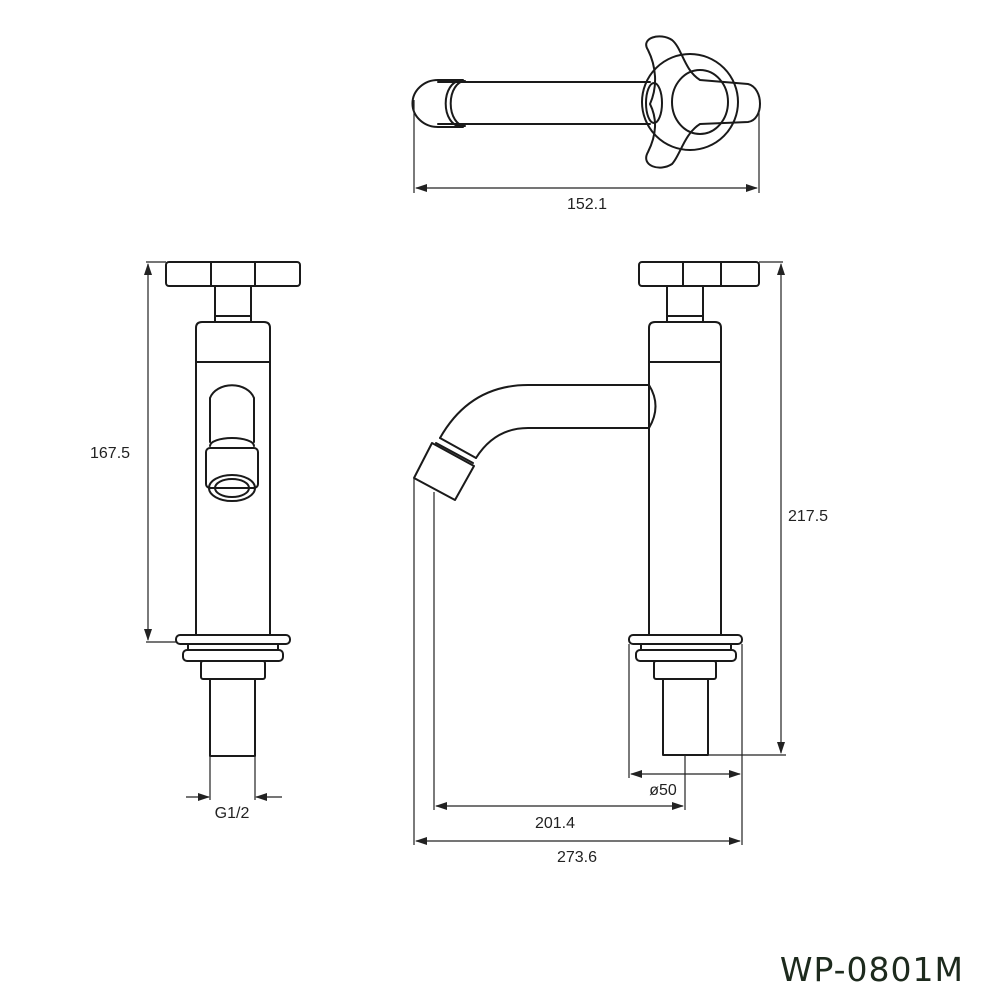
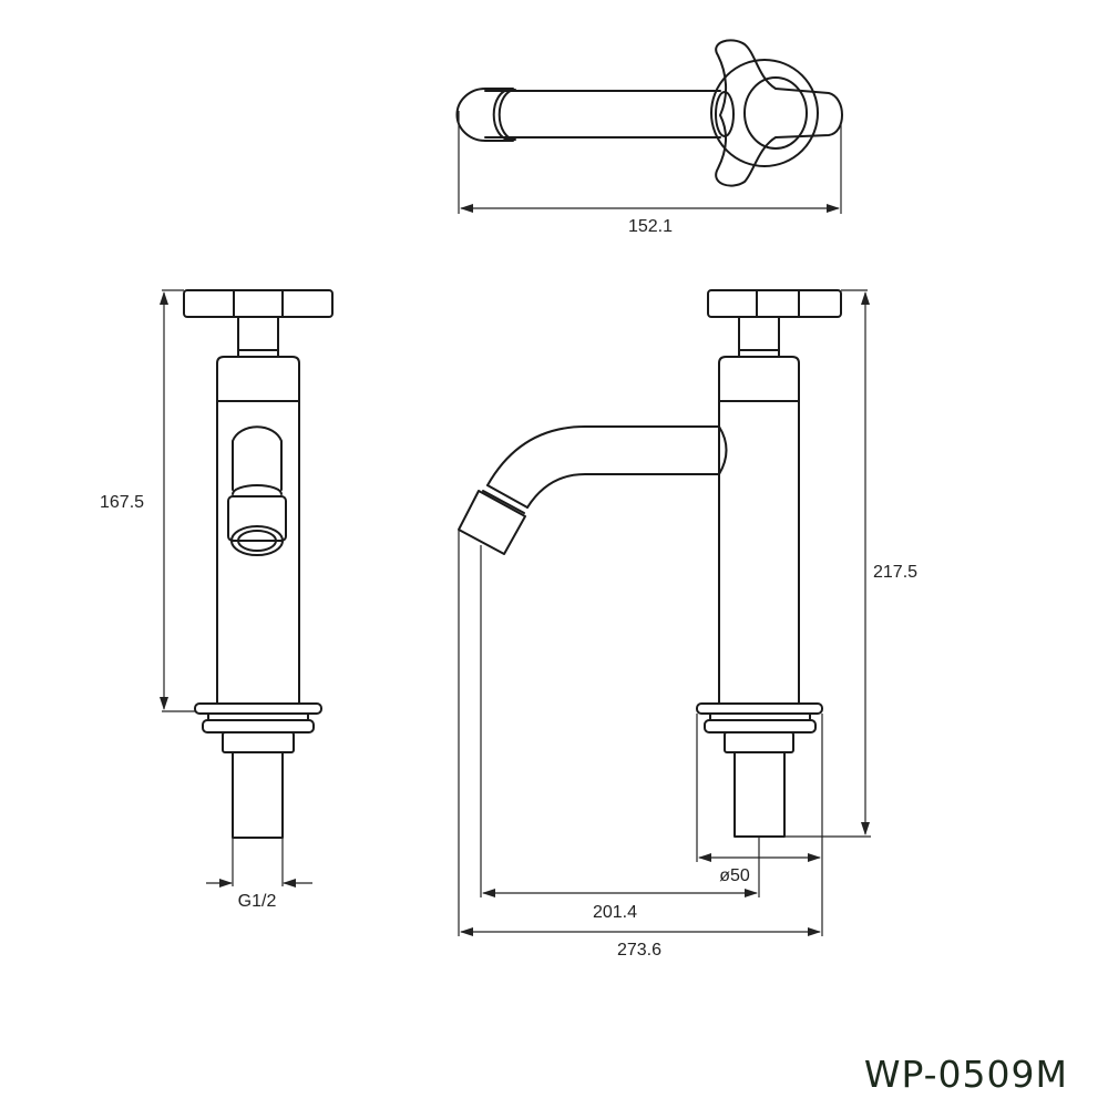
  152.1
  167.5
  G1/2
  217.5
  ø50
  201.4
  273.6
- WP-0801M
+ WP-0509M
